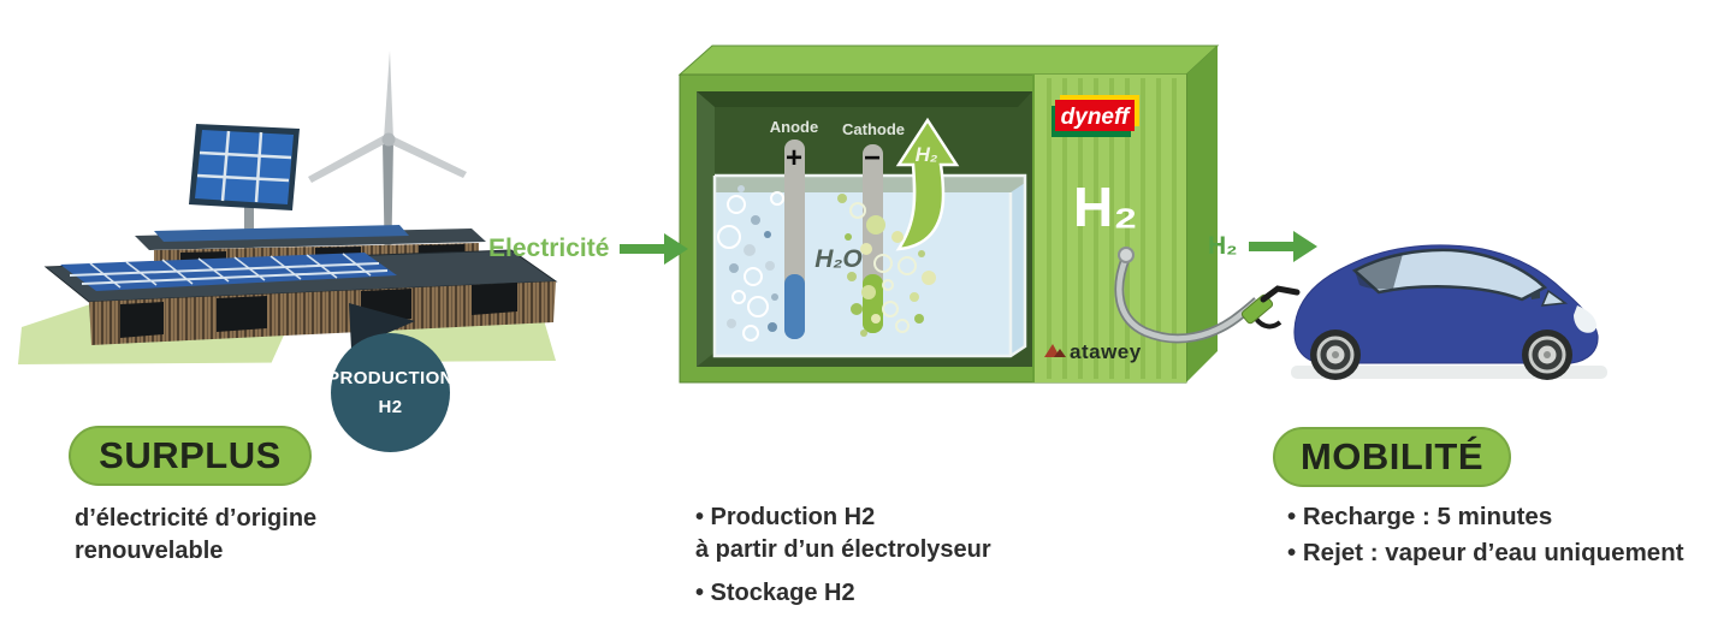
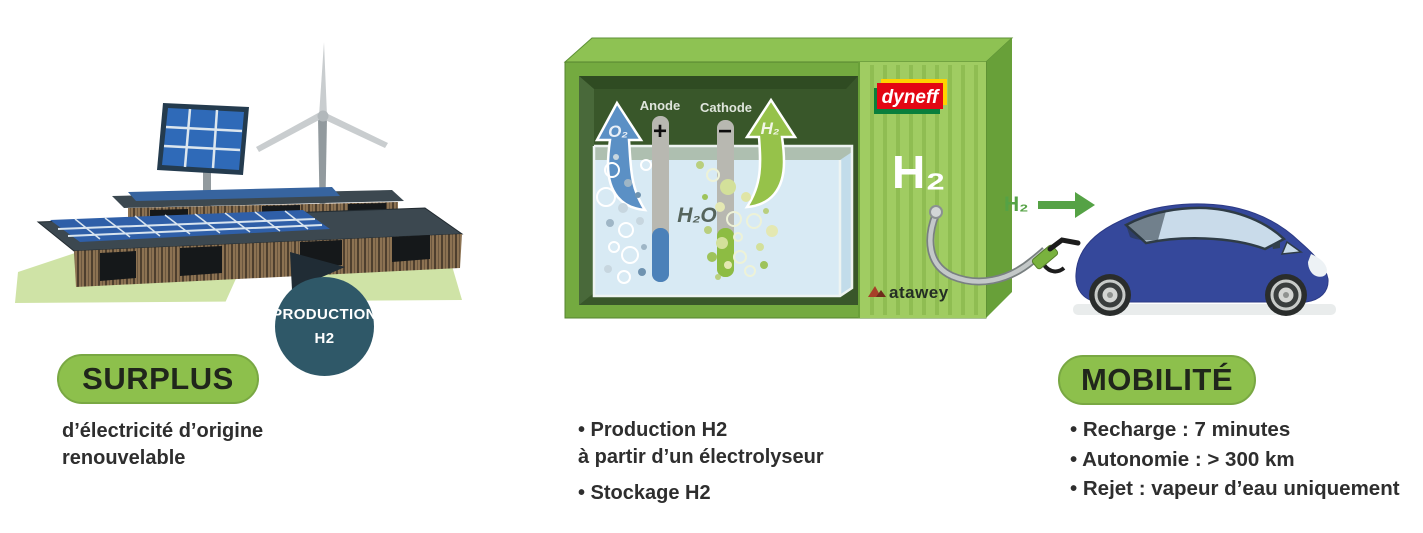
  dyneff
  H₂
  atawey
  +
  −
  Anode
  Cathode
+ O₂
  H₂
  H₂O
- Electricité
  H₂
  PRODUCTION
  H2
  SURPLUS
  d’électricité d’origine
  renouvelable
  • Production H2
  à partir d’un électrolyseur
  • Stockage H2
  MOBILITÉ
- • Recharge : 5 minutes
+ • Recharge : 7 minutes
+ • Autonomie : > 300 km
  • Rejet : vapeur d’eau uniquement
